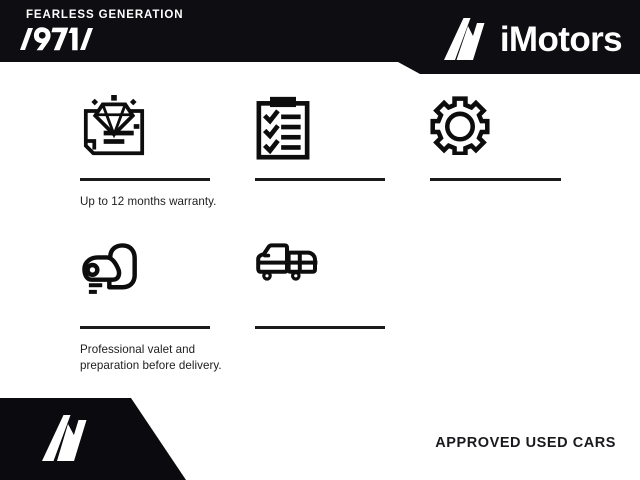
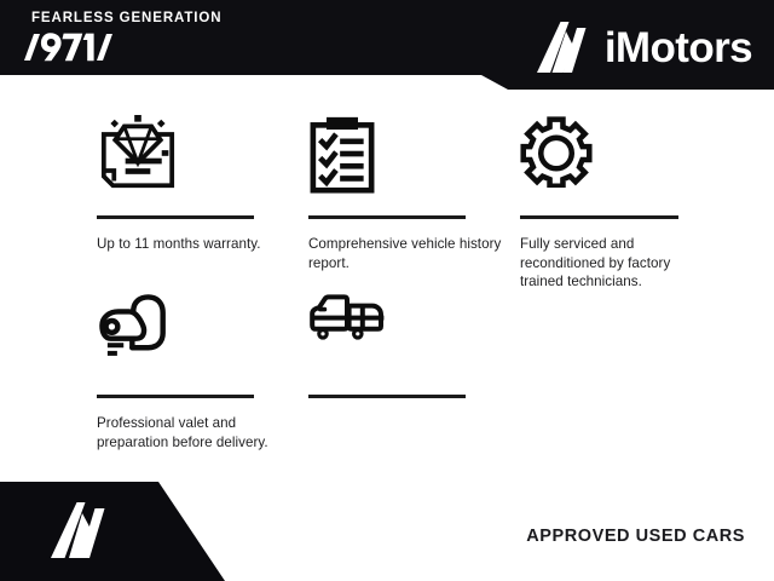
  FEARLESS GENERATION
  iMotors
- Up to 12 months warranty.
+ Up to 11 months warranty.
+ Comprehensive vehicle history report.
+ Fully serviced and reconditioned by factory trained technicians.
  Professional valet and preparation before delivery.
  APPROVED USED CARS
